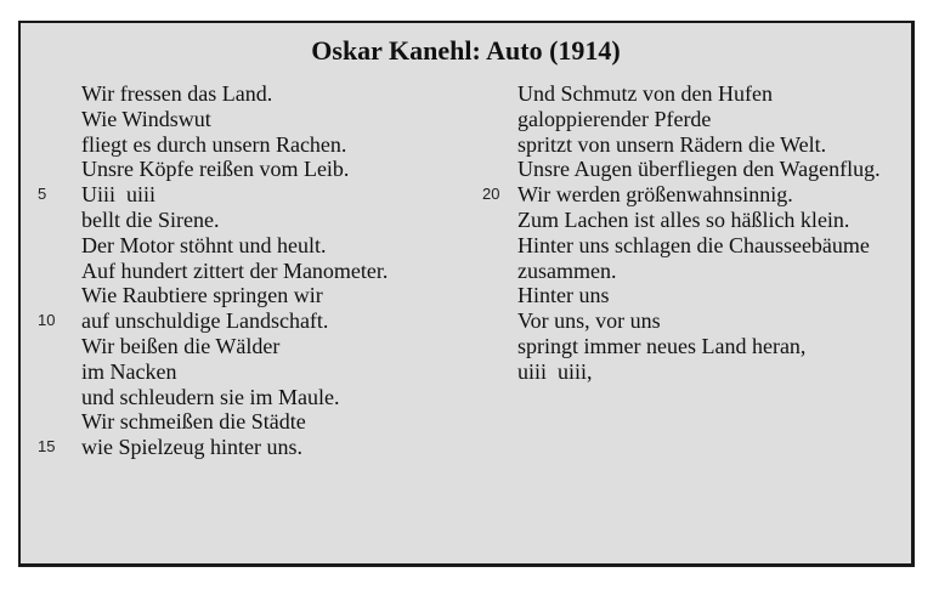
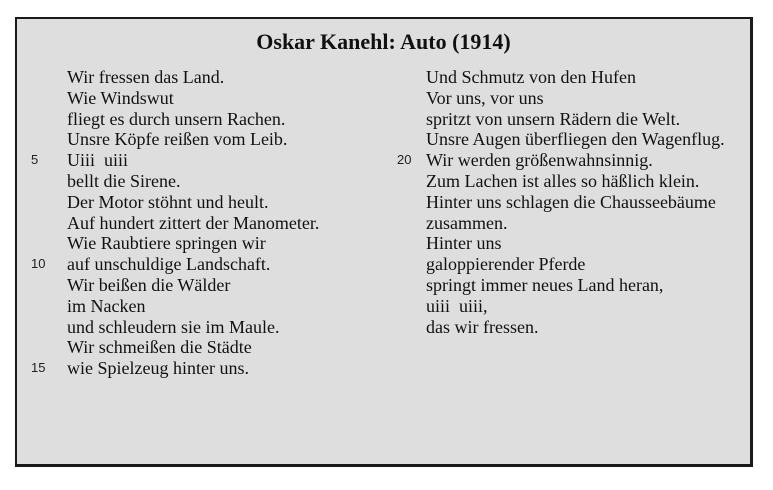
  Oskar Kanehl: Auto (1914)
  Wir fressen das Land.
  Wie Windswut
  fliegt es durch unsern Rachen.
  Unsre Köpfe reißen vom Leib.
  5
  Uiii uiii
  bellt die Sirene.
  Der Motor stöhnt und heult.
  Auf hundert zittert der Manometer.
  Wie Raubtiere springen wir
  10
  auf unschuldige Landschaft.
  Wir beißen die Wälder
  im Nacken
  und schleudern sie im Maule.
  Wir schmeißen die Städte
  15
  wie Spielzeug hinter uns.
  Und Schmutz von den Hufen
- galoppierender Pferde
+ Vor uns, vor uns
  spritzt von unsern Rädern die Welt.
  Unsre Augen überfliegen den Wagenflug.
  20
  Wir werden größenwahnsinnig.
  Zum Lachen ist alles so häßlich klein.
  Hinter uns schlagen die Chausseebäume
  zusammen.
  Hinter uns
- Vor uns, vor uns
+ galoppierender Pferde
  springt immer neues Land heran,
  uiii uiii,
+ das wir fressen.
